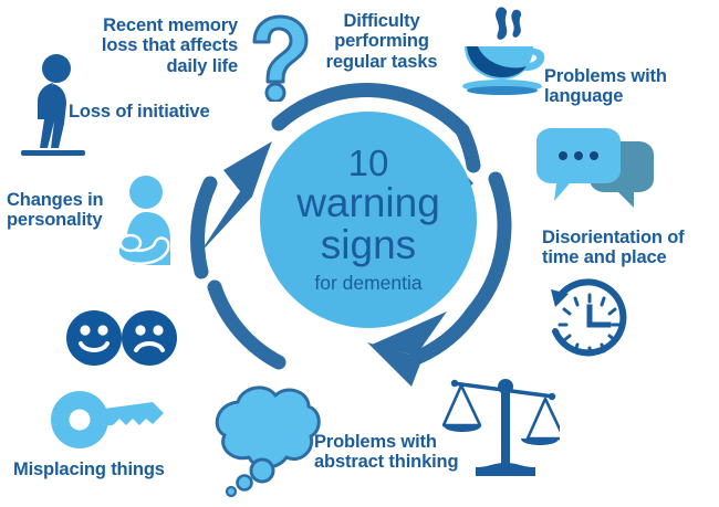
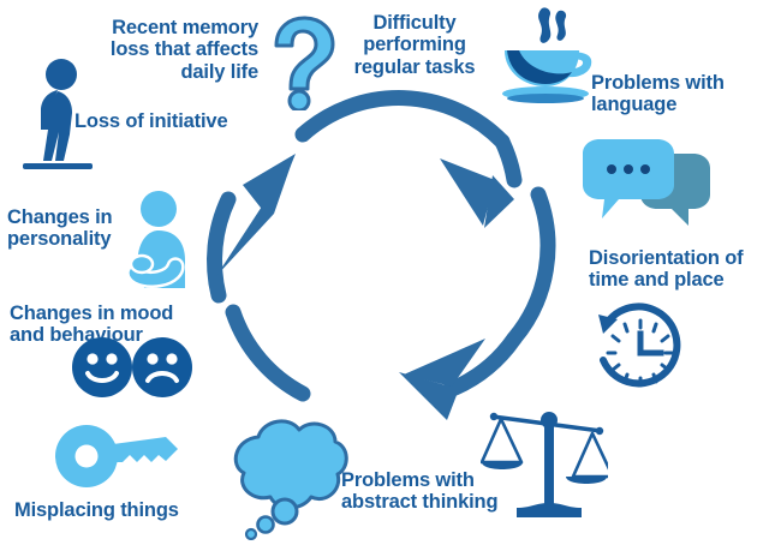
- 10
- warning
- signs
- for dementia
  Recent memory
  loss that affects
  daily life
  Loss of initiative
  Changes in
  personality
+ Changes in mood
+ and behaviour
  Misplacing things
  Problems with
  abstract thinking
  Disorientation of
  time and place
  Problems with
  language
  Difficulty
  performing
  regular tasks
